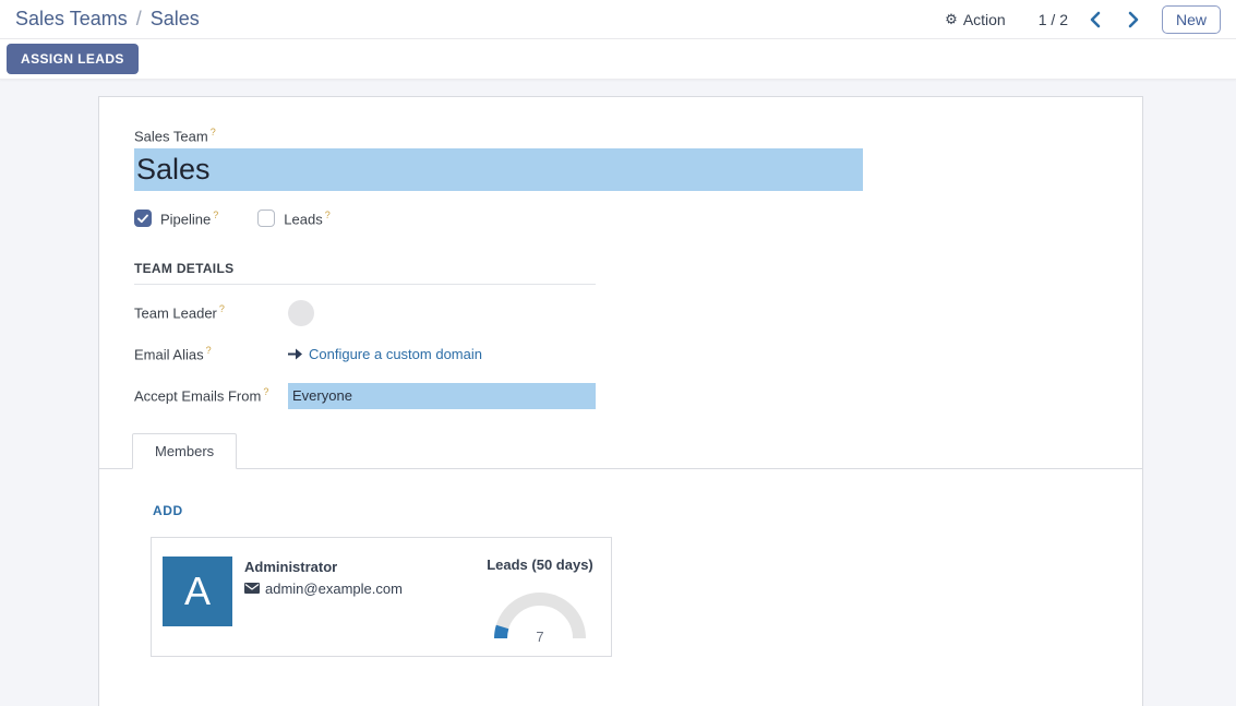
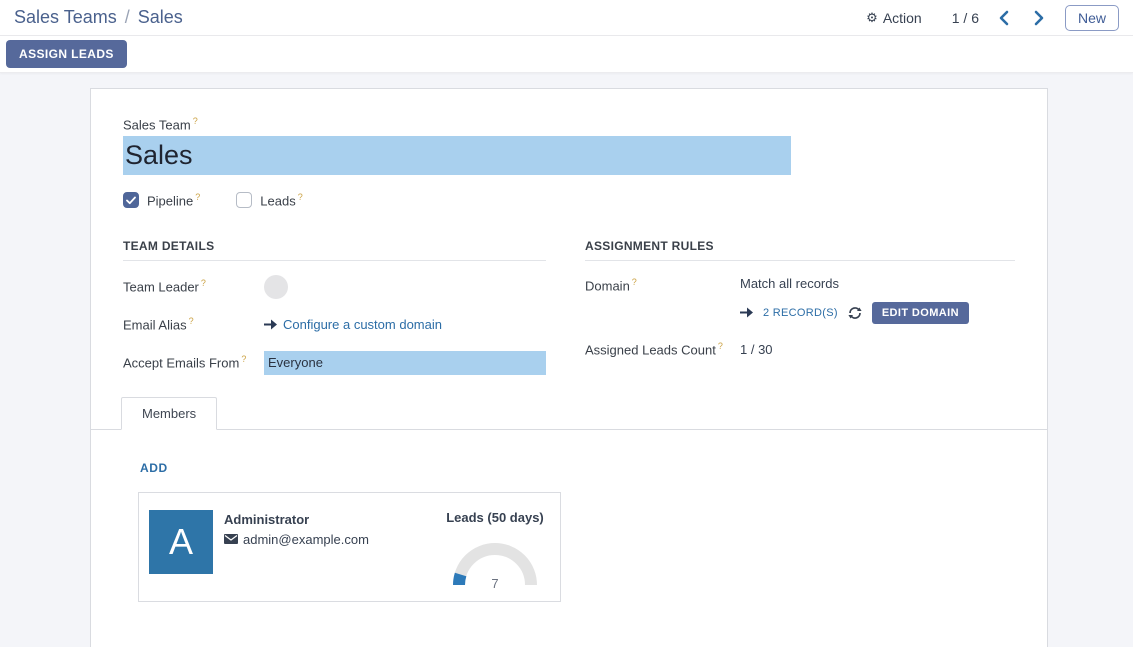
  Sales Teams
  /
  Sales
  ⚙
  Action
- 1 / 2
+ 1 / 6
  New
  ASSIGN LEADS
  Sales Team ?
  Sales
  Pipeline ?
  Leads ?
  TEAM DETAILS
  Team Leader ?
  Email Alias ?
  Configure a custom domain
  Accept Emails From ?
  Everyone
+ ASSIGNMENT RULES
+ Domain ?
+ Match all records
+ 2 RECORD(S)
+ EDIT DOMAIN
+ Assigned Leads Count ?
+ 1 / 30
  Members
  ADD
  A
  Administrator
  admin@example.com
  Leads (50 days)
  7
